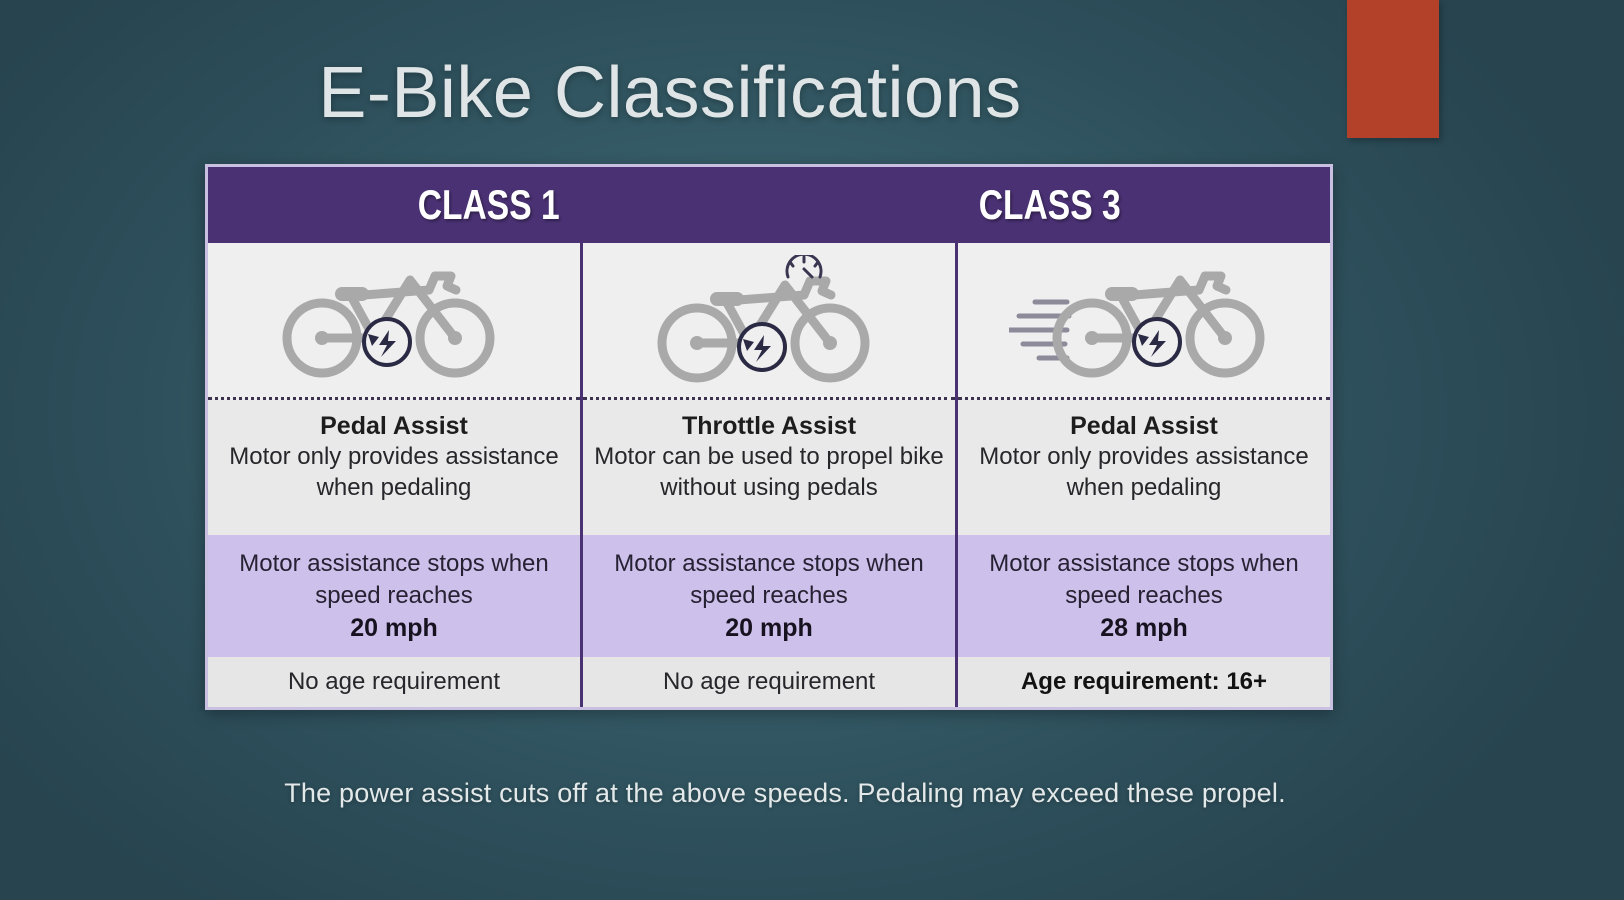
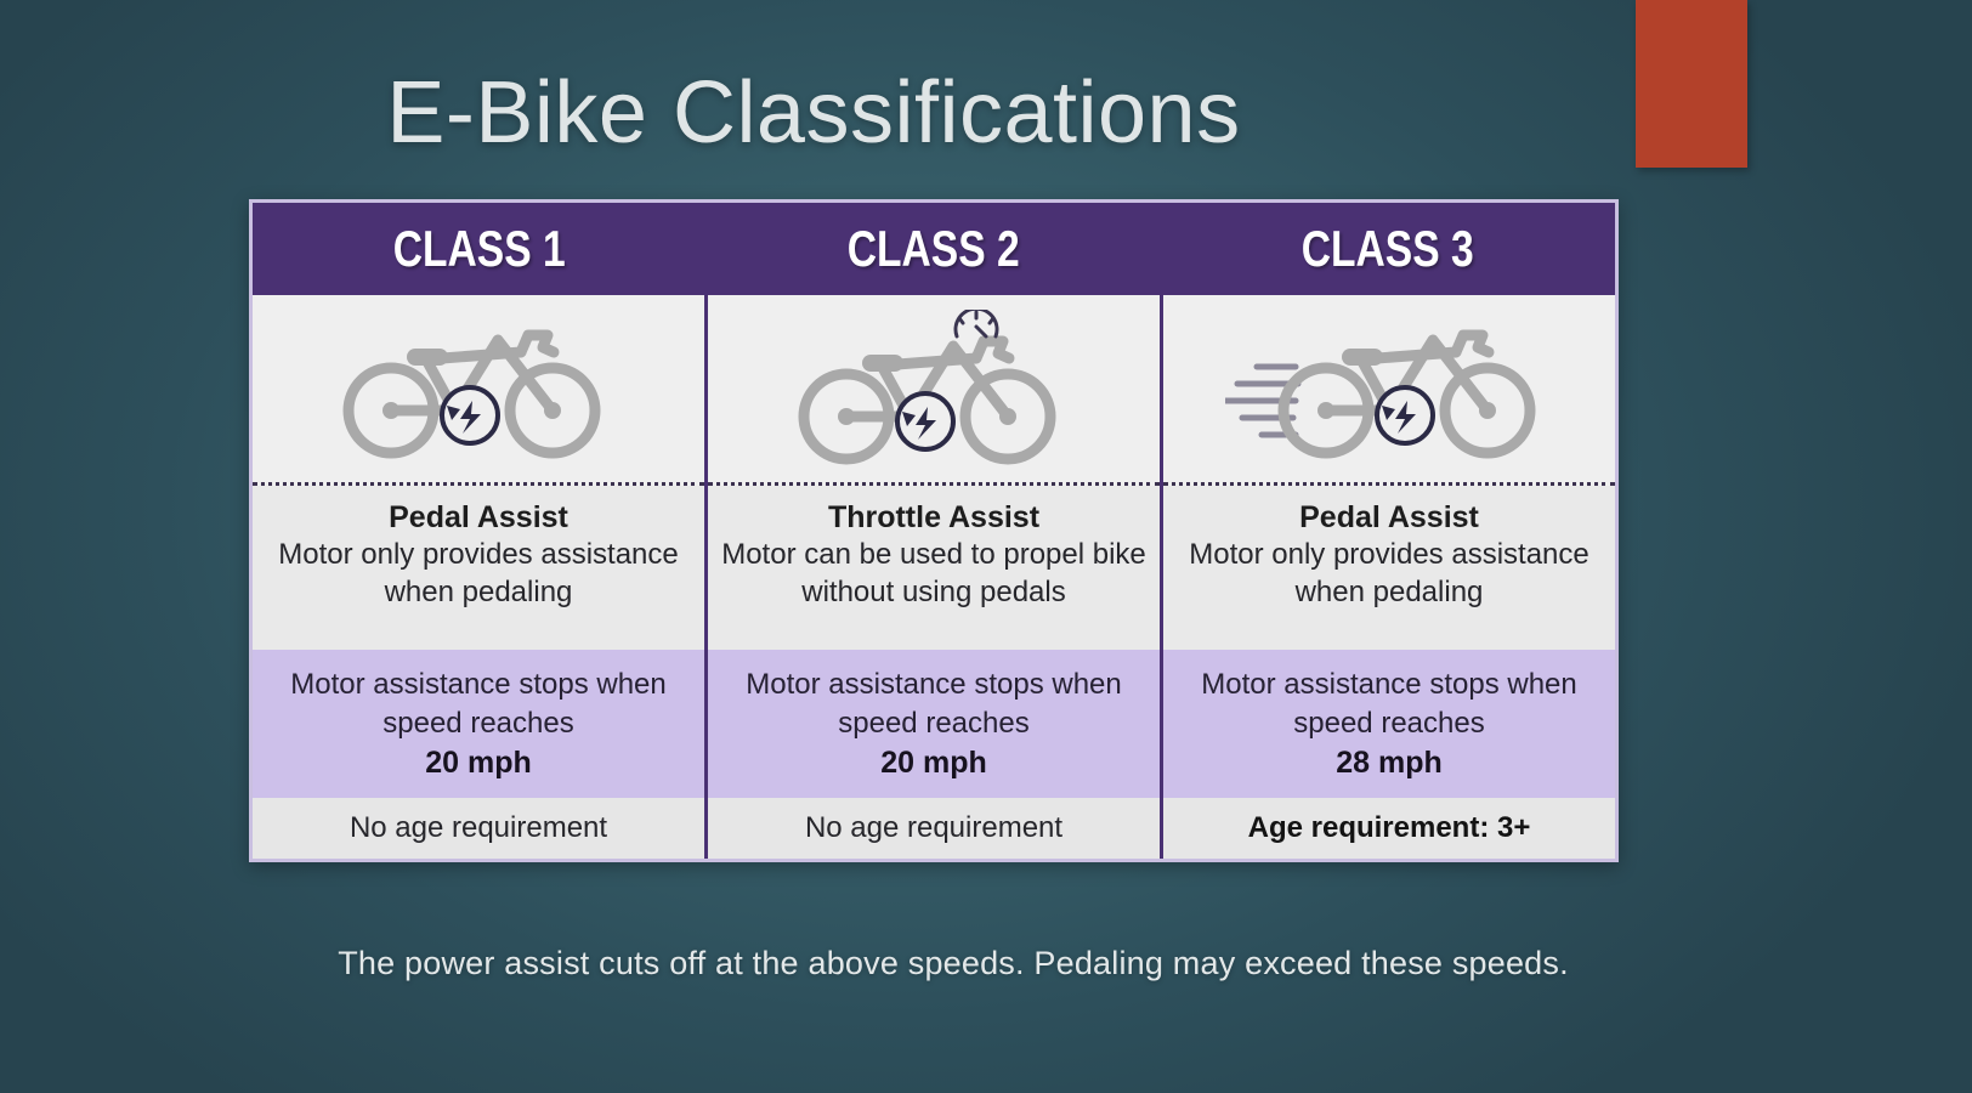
  E-Bike Classifications
  CLASS 1
+ CLASS 2
  CLASS 3
  Pedal Assist
  Motor only provides assistance when pedaling
  Motor assistance stops when speed reaches
  20 mph
  No age requirement
  Throttle Assist
  Motor can be used to propel bike without using pedals
  Motor assistance stops when speed reaches
  20 mph
  No age requirement
  Pedal Assist
  Motor only provides assistance when pedaling
  Motor assistance stops when speed reaches
  28 mph
- Age requirement: 16+
+ Age requirement: 3+
- The power assist cuts off at the above speeds. Pedaling may exceed these propel.
+ The power assist cuts off at the above speeds. Pedaling may exceed these speeds.
